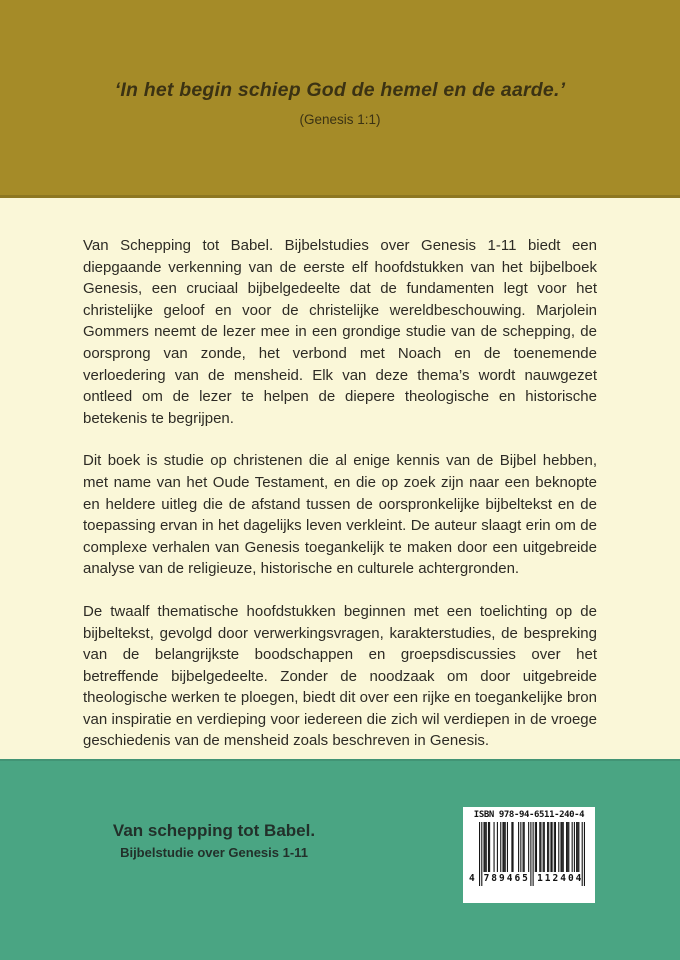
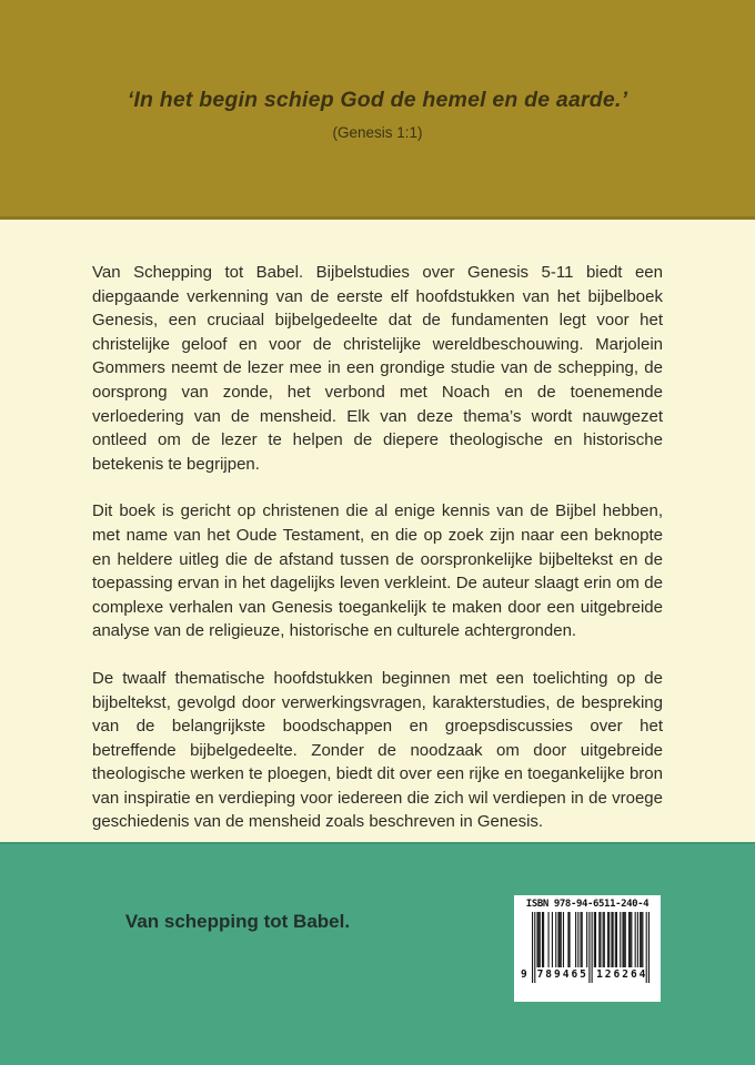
  ‘In het begin schiep God de hemel en de aarde.’
  (Genesis 1:1)
- Van Schepping tot Babel. Bijbelstudies over Genesis 1-11 biedt een diepgaande verkenning van de eerste elf hoofdstukken van het bijbelboek Genesis, een cruciaal bijbelgedeelte dat de fundamenten legt voor het christelijke geloof en voor de christelijke wereldbeschouwing. Marjolein Gommers neemt de lezer mee in een grondige studie van de schepping, de oorsprong van zonde, het verbond met Noach en de toenemende verloedering van de mensheid. Elk van deze thema’s wordt nauwgezet ontleed om de lezer te helpen de diepere theologische en historische betekenis te begrijpen.
+ Van Schepping tot Babel. Bijbelstudies over Genesis 5-11 biedt een diepgaande verkenning van de eerste elf hoofdstukken van het bijbelboek Genesis, een cruciaal bijbelgedeelte dat de fundamenten legt voor het christelijke geloof en voor de christelijke wereldbeschouwing. Marjolein Gommers neemt de lezer mee in een grondige studie van de schepping, de oorsprong van zonde, het verbond met Noach en de toenemende verloedering van de mensheid. Elk van deze thema’s wordt nauwgezet ontleed om de lezer te helpen de diepere theologische en historische betekenis te begrijpen.
- Dit boek is studie op christenen die al enige kennis van de Bijbel hebben, met name van het Oude Testament, en die op zoek zijn naar een beknopte en heldere uitleg die de afstand tussen de oorspronkelijke bijbeltekst en de toepassing ervan in het dagelijks leven verkleint. De auteur slaagt erin om de complexe verhalen van Genesis toegankelijk te maken door een uitgebreide analyse van de religieuze, historische en culturele achtergronden.
+ Dit boek is gericht op christenen die al enige kennis van de Bijbel hebben, met name van het Oude Testament, en die op zoek zijn naar een beknopte en heldere uitleg die de afstand tussen de oorspronkelijke bijbeltekst en de toepassing ervan in het dagelijks leven verkleint. De auteur slaagt erin om de complexe verhalen van Genesis toegankelijk te maken door een uitgebreide analyse van de religieuze, historische en culturele achtergronden.
  De twaalf thematische hoofdstukken beginnen met een toelichting op de bijbeltekst, gevolgd door verwerkingsvragen, karakterstudies, de bespreking van de belangrijkste boodschappen en groepsdiscussies over het betreffende bijbelgedeelte. Zonder de noodzaak om door uitgebreide theologische werken te ploegen, biedt dit over een rijke en toegankelijke bron van inspiratie en verdieping voor iedereen die zich wil verdiepen in de vroege geschiedenis van de mensheid zoals beschreven in Genesis.
  Van schepping tot Babel.
- Bijbelstudie over Genesis 1-11
  ISBN 978-94-6511-240-4
- 4
+ 9
  789465
- 112404
+ 126264
